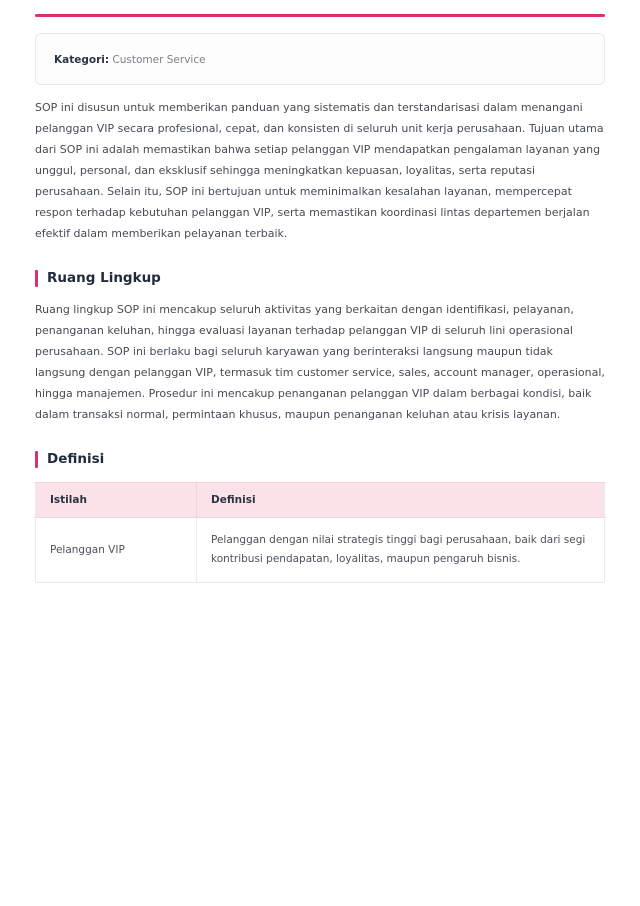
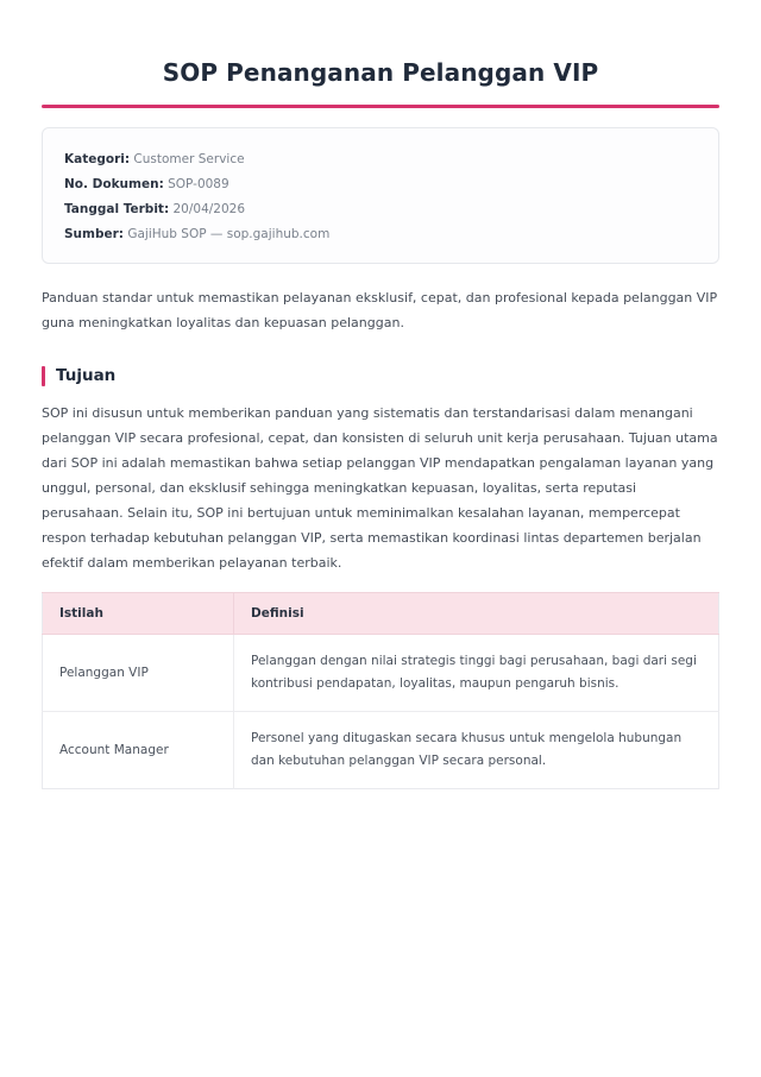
+ SOP Penanganan Pelanggan VIP
  Kategori: Customer Service
+ No. Dokumen: SOP-0089
+ Tanggal Terbit: 20/04/2026
+ Sumber: GajiHub SOP — sop.gajihub.com
+ Panduan standar untuk memastikan pelayanan eksklusif, cepat, dan profesional kepada pelanggan VIP guna meningkatkan loyalitas dan kepuasan pelanggan.
+ Tujuan
  SOP ini disusun untuk memberikan panduan yang sistematis dan terstandarisasi dalam menangani pelanggan VIP secara profesional, cepat, dan konsisten di seluruh unit kerja perusahaan. Tujuan utama dari SOP ini adalah memastikan bahwa setiap pelanggan VIP mendapatkan pengalaman layanan yang unggul, personal, dan eksklusif sehingga meningkatkan kepuasan, loyalitas, serta reputasi perusahaan. Selain itu, SOP ini bertujuan untuk meminimalkan kesalahan layanan, mempercepat respon terhadap kebutuhan pelanggan VIP, serta memastikan koordinasi lintas departemen berjalan efektif dalam memberikan pelayanan terbaik.
- Ruang Lingkup
- Ruang lingkup SOP ini mencakup seluruh aktivitas yang berkaitan dengan identifikasi, pelayanan, penanganan keluhan, hingga evaluasi layanan terhadap pelanggan VIP di seluruh lini operasional perusahaan. SOP ini berlaku bagi seluruh karyawan yang berinteraksi langsung maupun tidak langsung dengan pelanggan VIP, termasuk tim customer service, sales, account manager, operasional, hingga manajemen. Prosedur ini mencakup penanganan pelanggan VIP dalam berbagai kondisi, baik dalam transaksi normal, permintaan khusus, maupun penanganan keluhan atau krisis layanan.
- Definisi
  Istilah	Definisi
- Pelanggan VIP	Pelanggan dengan nilai strategis tinggi bagi perusahaan, baik dari segi kontribusi pendapatan, loyalitas, maupun pengaruh bisnis.
+ Pelanggan VIP	Pelanggan dengan nilai strategis tinggi bagi perusahaan, bagi dari segi kontribusi pendapatan, loyalitas, maupun pengaruh bisnis.
+ Account Manager	Personel yang ditugaskan secara khusus untuk mengelola hubungan dan kebutuhan pelanggan VIP secara personal.
